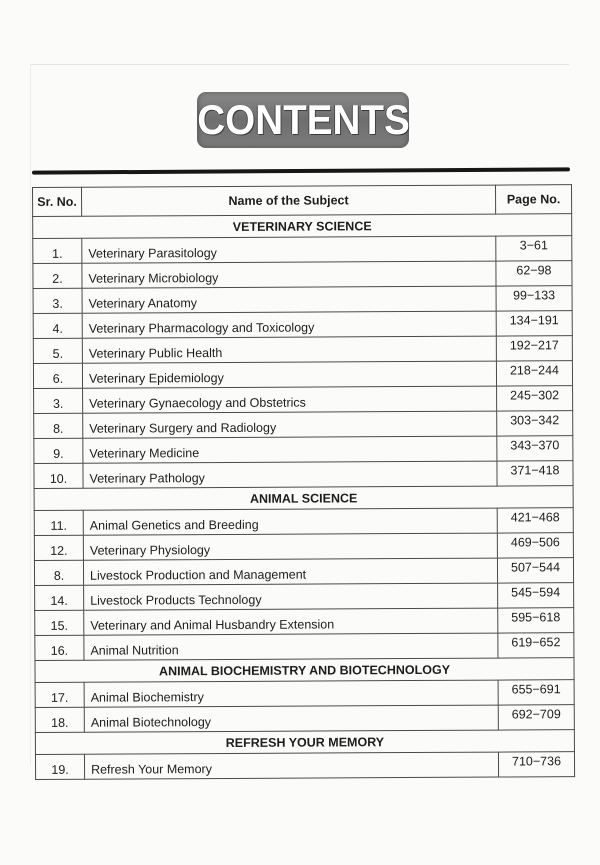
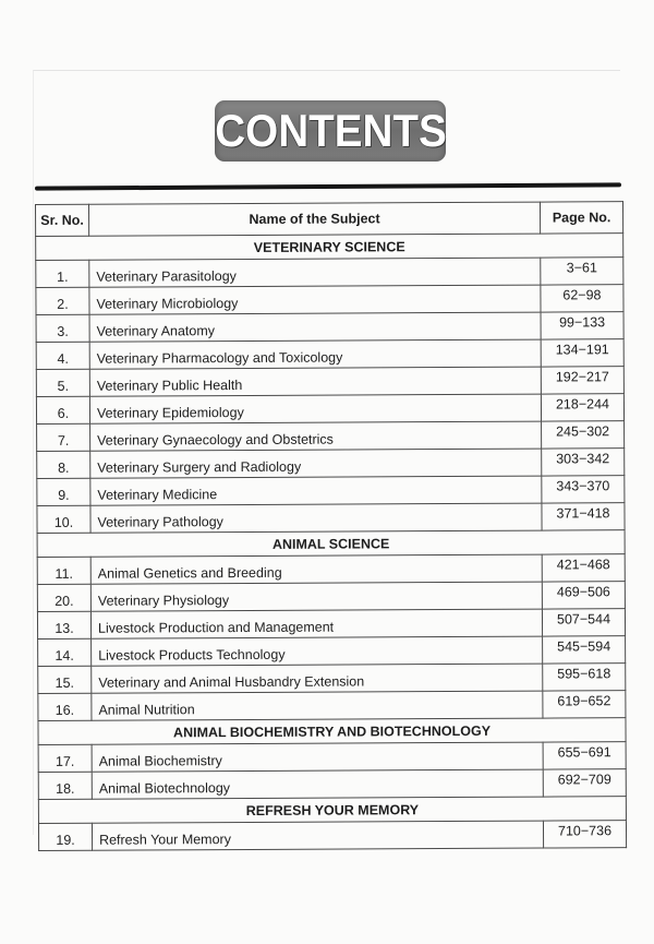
  CONTENTS
  Sr. No.	Name of the Subject	Page No.
  VETERINARY SCIENCE
  1.	Veterinary Parasitology	3−61
  2.	Veterinary Microbiology	62−98
  3.	Veterinary Anatomy	99−133
  4.	Veterinary Pharmacology and Toxicology	134−191
  5.	Veterinary Public Health	192−217
  6.	Veterinary Epidemiology	218−244
- 3.	Veterinary Gynaecology and Obstetrics	245−302
+ 7.	Veterinary Gynaecology and Obstetrics	245−302
  8.	Veterinary Surgery and Radiology	303−342
  9.	Veterinary Medicine	343−370
  10.	Veterinary Pathology	371−418
  ANIMAL SCIENCE
  11.	Animal Genetics and Breeding	421−468
- 12.	Veterinary Physiology	469−506
+ 20.	Veterinary Physiology	469−506
- 8.	Livestock Production and Management	507−544
+ 13.	Livestock Production and Management	507−544
  14.	Livestock Products Technology	545−594
  15.	Veterinary and Animal Husbandry Extension	595−618
  16.	Animal Nutrition	619−652
  ANIMAL BIOCHEMISTRY AND BIOTECHNOLOGY
  17.	Animal Biochemistry	655−691
  18.	Animal Biotechnology	692−709
  REFRESH YOUR MEMORY
  19.	Refresh Your Memory	710−736
